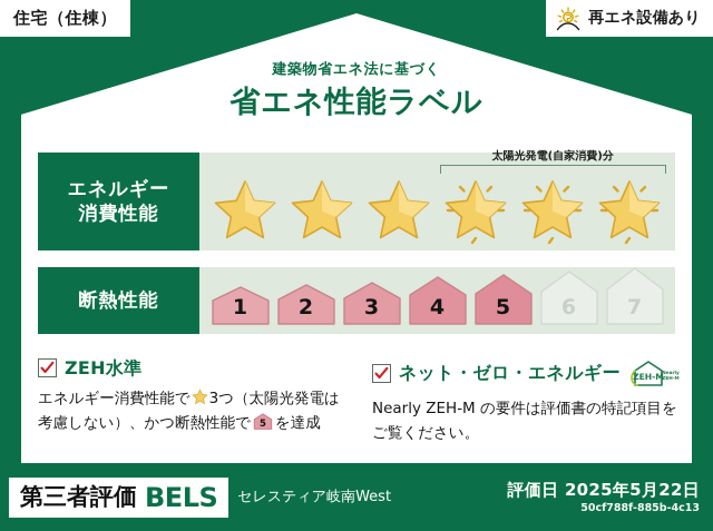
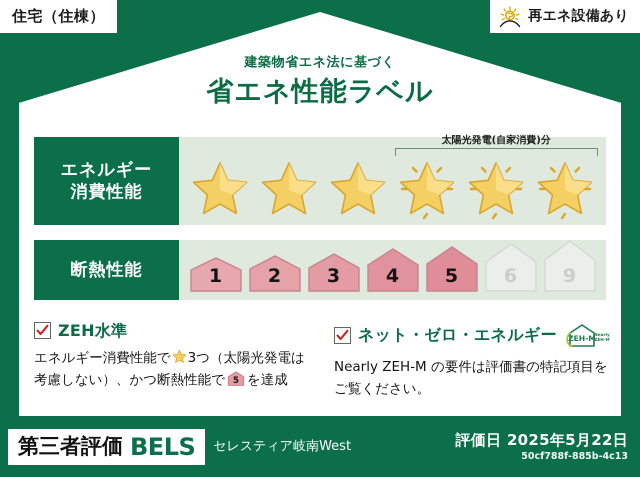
  住宅（住棟）
  再エネ設備あり
  建築物省エネ法に基づく
  省エネ性能ラベル
  エネルギー
  消費性能
  太陽光発電(自家消費)分
  断熱性能
  1
  2
  3
  4
  5
  6
- 7
+ 9
  ZEH水準
  エネルギー消費性能で 3つ（太陽光発電は考慮しない）、かつ断熱性能で
  5
  を達成
  ネット・ゼロ・エネルギー
  ZEH-M
  Nearly ZEH-M の要件は評価書の特記項目をご覧ください。
  第三者評価
  BELS
  セレスティア岐南West
  評価日 2025年5月22日
  50cf788f-885b-4c13
